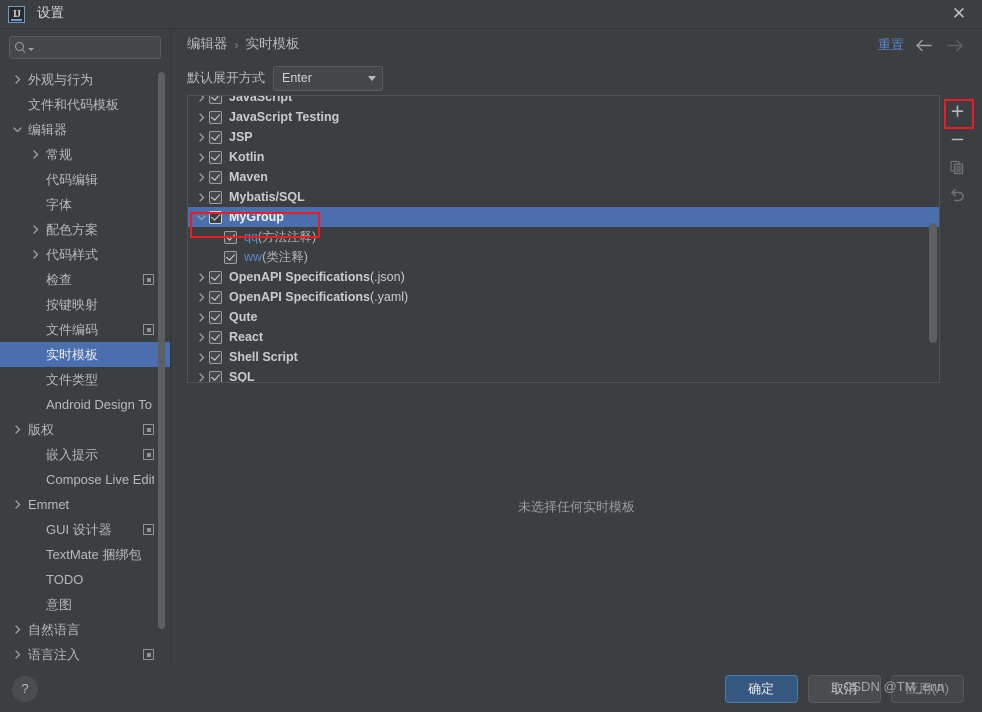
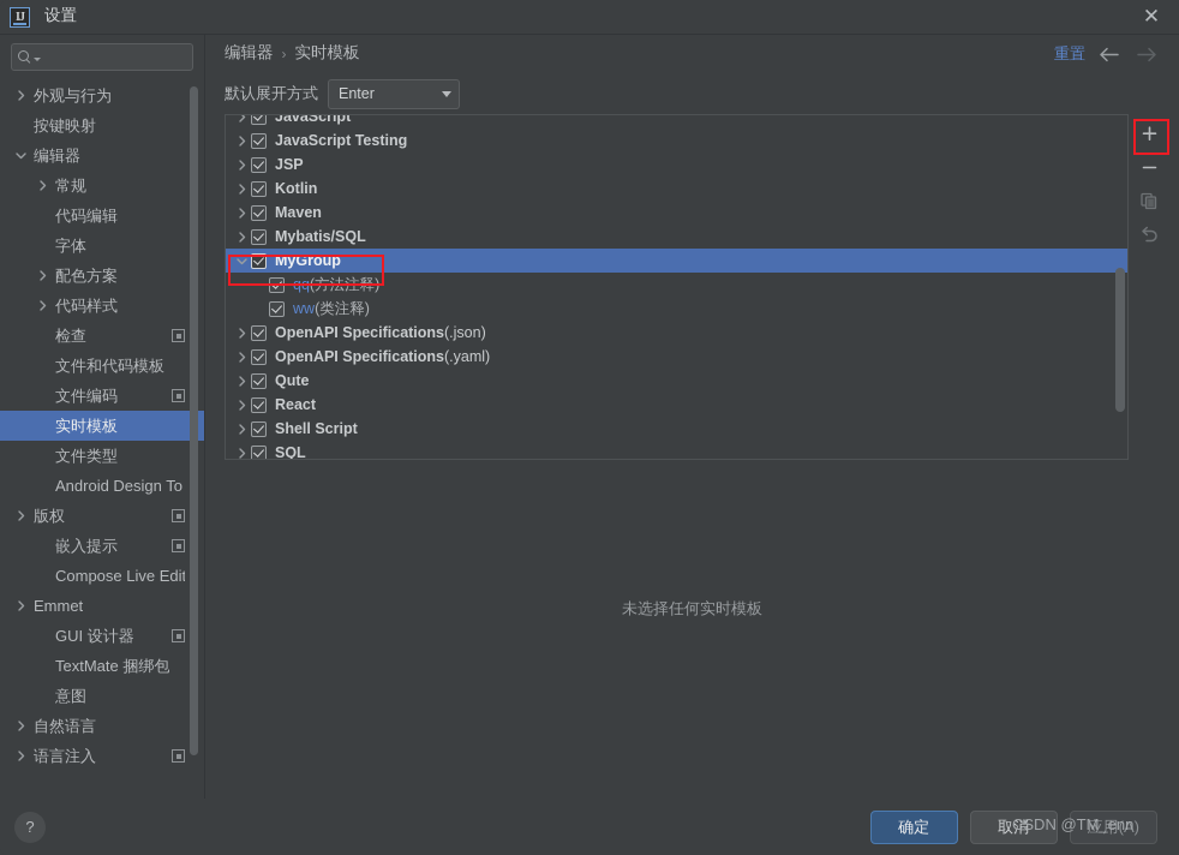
  IJ
  设置
  ✕
  外观与行为
- 文件和代码模板
+ 按键映射
  编辑器
  常规
  代码编辑
  字体
  配色方案
  代码样式
  检查
- 按键映射
+ 文件和代码模板
  文件编码
  实时模板
  文件类型
  Android Design To
  版权
  嵌入提示
  Compose Live Edit
  Emmet
  GUI 设计器
  TextMate 捆绑包
- TODO
  意图
  自然语言
  语言注入
  编辑器
  ›
  实时模板
  重置
  默认展开方式
  Enter
  JavaScript
  JavaScript Testing
  JSP
  Kotlin
  Maven
  Mybatis/SQL
  MyGroup
  qq
  (方法注释)
  ww
  (类注释)
  OpenAPI Specifications
  (.json)
  OpenAPI Specifications
  (.yaml)
  Qute
  React
  Shell Script
  SQL
  未选择任何实时模板
  ?
  确定
  取消
  应用(A)
  CSDN @TM_enn
